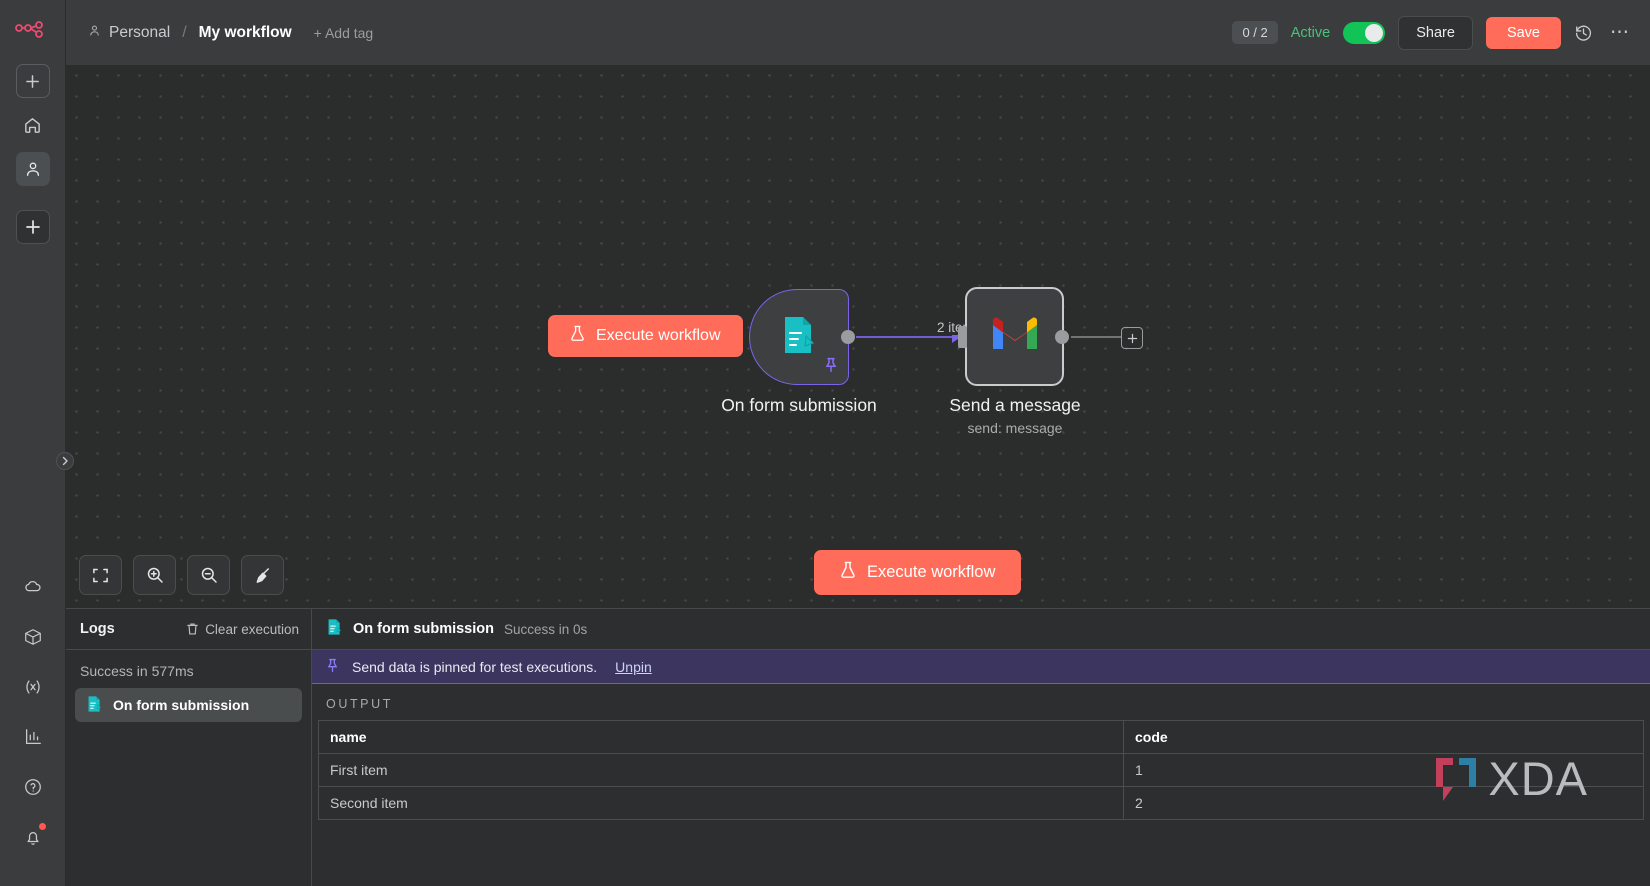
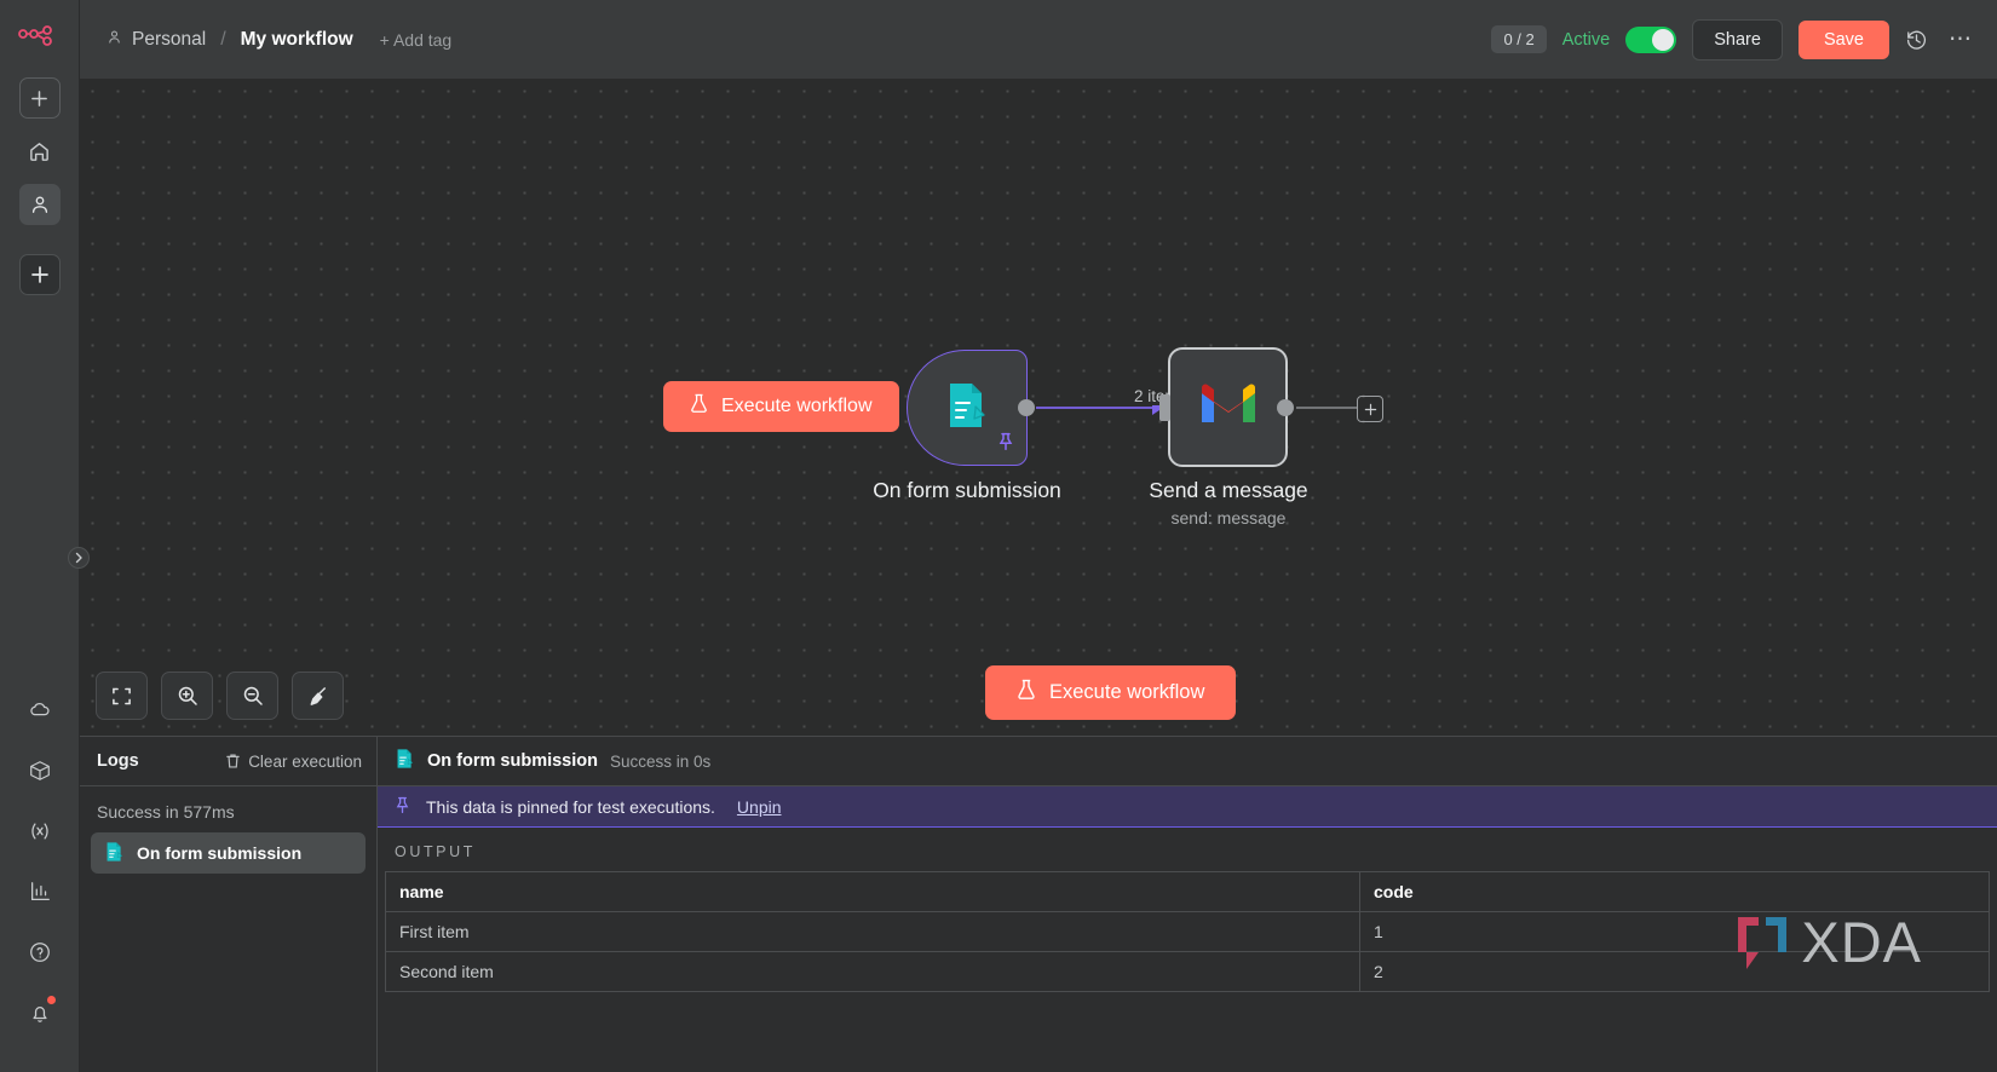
  Personal
  /
  My workflow
  + Add tag
  0 / 2
  Active
  Share
  Save
  ⋯
  Execute workflow
  On form submission
  Send a message
  send: message
  Execute workflow
  Logs
  Clear execution
  Success in 577ms
  On form submission
  On form submission
  Success in 0s
- Send data is pinned for test executions.
+ This data is pinned for test executions.
  Unpin
  OUTPUT
  name	code
  First item	1
  Second item	2
  XDA
